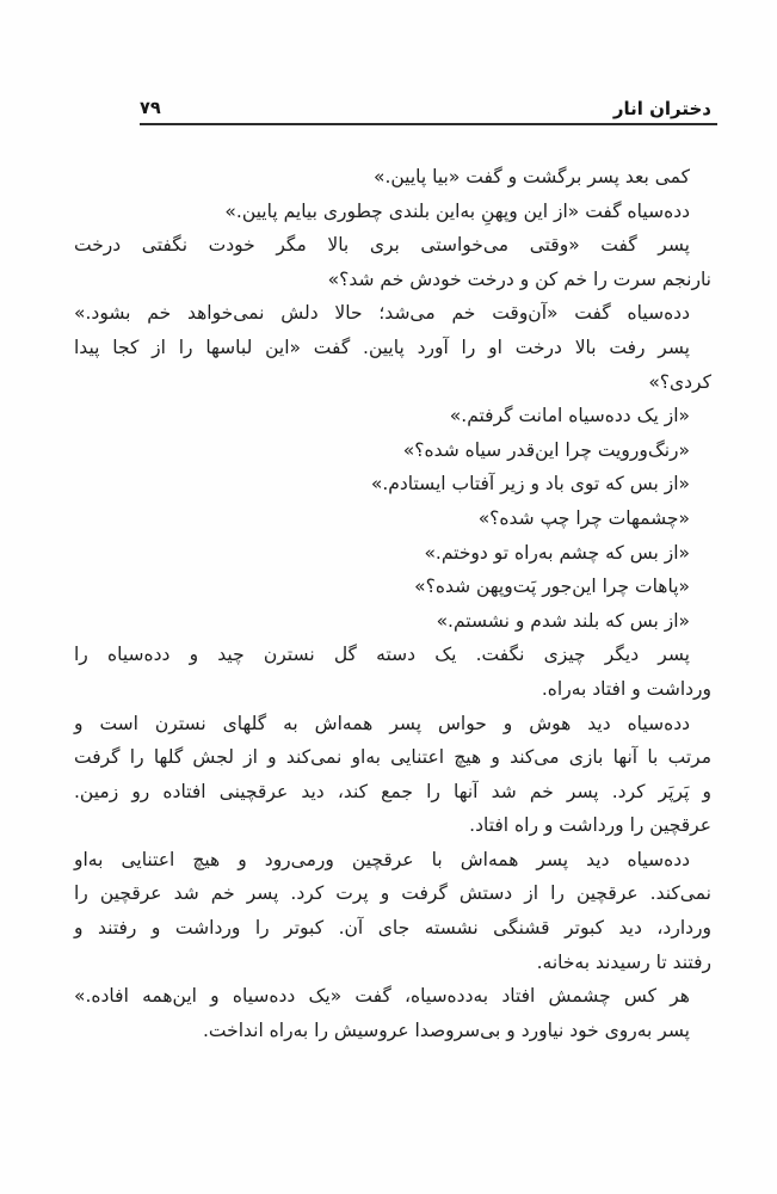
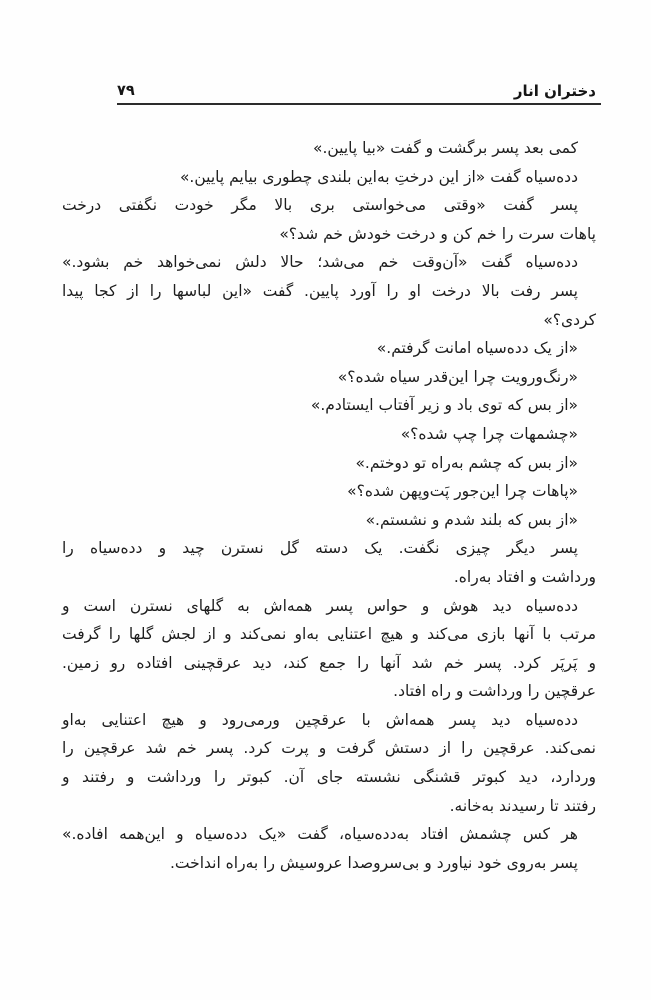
  ٧٩
  دختران انار
  کمی بعد پسر برگشت و گفت «بیا پایین.»
- دده‌سیاه گفت «از این وپهنِ به‌این بلندی چطوری بیایم پایین.»
+ دده‌سیاه گفت «از این درختِ به‌این بلندی چطوری بیایم پایین.»
  پسر گفت «وقتی می‌خواستی بری بالا مگر خودت نگفتی درخت
- نارنجم سرت را خم کن و درخت خودش خم شد؟»
+ پاهات سرت را خم کن و درخت خودش خم شد؟»
  دده‌سیاه گفت «آن‌وقت خم می‌شد؛ حالا دلش نمی‌خواهد خم بشود.»
  پسر رفت بالا درخت او را آورد پایین. گفت «این لباسها را از کجا پیدا
  کردی؟»
  «از یک دده‌سیاه امانت گرفتم.»
  «رنگ‌ورویت چرا این‌قدر سیاه شده؟»
  «از بس که توی باد و زیر آفتاب ایستادم.»
  «چشمهات چرا چپ شده؟»
  «از بس که چشم به‌راه تو دوختم.»
  «پاهات چرا این‌جور پَت‌وپهن شده؟»
  «از بس که بلند شدم و نشستم.»
  پسر دیگر چیزی نگفت. یک دسته گل نسترن چید و دده‌سیاه را
  ورداشت و افتاد به‌راه.
  دده‌سیاه دید هوش و حواس پسر همه‌اش به گلهای نسترن است و
  مرتب با آنها بازی می‌کند و هیچ اعتنایی به‌او نمی‌کند و از لجش گلها را گرفت
  و پَرپَر کرد. پسر خم شد آنها را جمع کند، دید عرقچینی افتاده رو زمین.
  عرقچین را ورداشت و راه افتاد.
  دده‌سیاه دید پسر همه‌اش با عرقچین ورمی‌رود و هیچ اعتنایی به‌او
  نمی‌کند. عرقچین را از دستش گرفت و پرت کرد. پسر خم شد عرقچین را
  وردارد، دید کبوتر قشنگی نشسته جای آن. کبوتر را ورداشت و رفتند و
  رفتند تا رسیدند به‌خانه.
  هر کس چشمش افتاد به‌دده‌سیاه، گفت «یک دده‌سیاه و این‌همه افاده.»
  پسر به‌روی خود نیاورد و بی‌سروصدا عروسیش را به‌راه انداخت.
